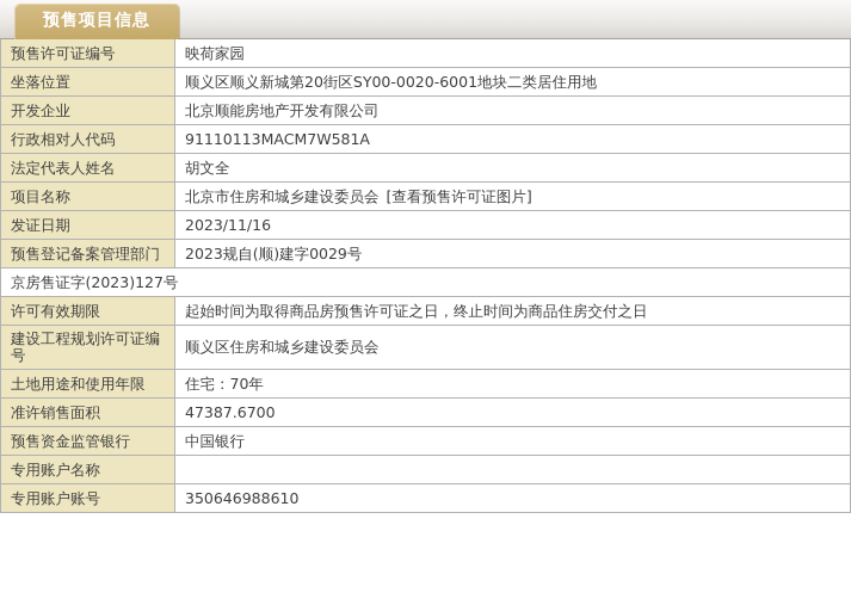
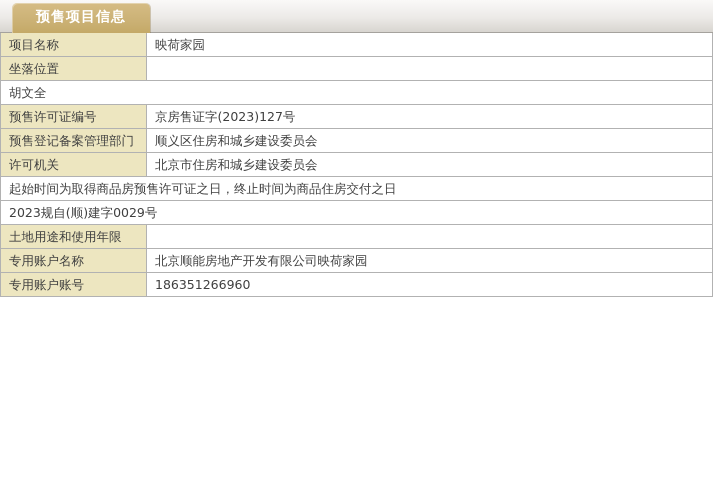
  预售项目信息
- 预售许可证编号
+ 项目名称
  映荷家园
  坐落位置
- 顺义区顺义新城第20街区SY00-0020-6001地块二类居住用地
- 开发企业
- 北京顺能房地产开发有限公司
- 行政相对人代码
- 91110113MACM7W581A
- 法定代表人姓名
  胡文全
- 项目名称
+ 预售许可证编号
- 北京市住房和城乡建设委员会
+ 京房售证字(2023)127号
- [查看预售许可证图片]
- 发证日期
- 2023/11/16
  预售登记备案管理部门
- 2023规自(顺)建字0029号
+ 顺义区住房和城乡建设委员会
+ 许可机关
- 京房售证字(2023)127号
+ 北京市住房和城乡建设委员会
- 许可有效期限
  起始时间为取得商品房预售许可证之日，终止时间为商品住房交付之日
- 建设工程规划许可证编号
- 顺义区住房和城乡建设委员会
+ 2023规自(顺)建字0029号
  土地用途和使用年限
- 住宅：70年
- 准许销售面积
- 47387.6700
- 预售资金监管银行
- 中国银行
  专用账户名称
+ 北京顺能房地产开发有限公司映荷家园
  专用账户账号
- 350646988610
+ 186351266960
